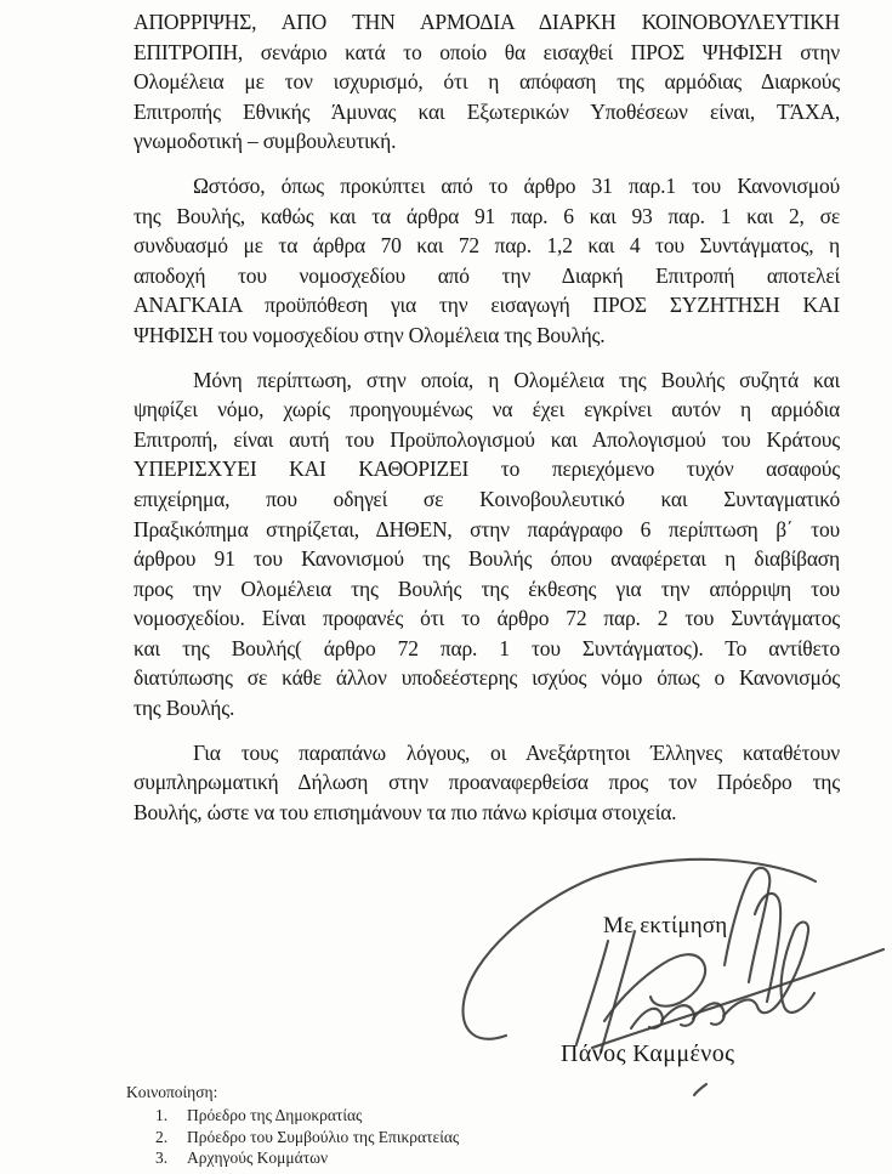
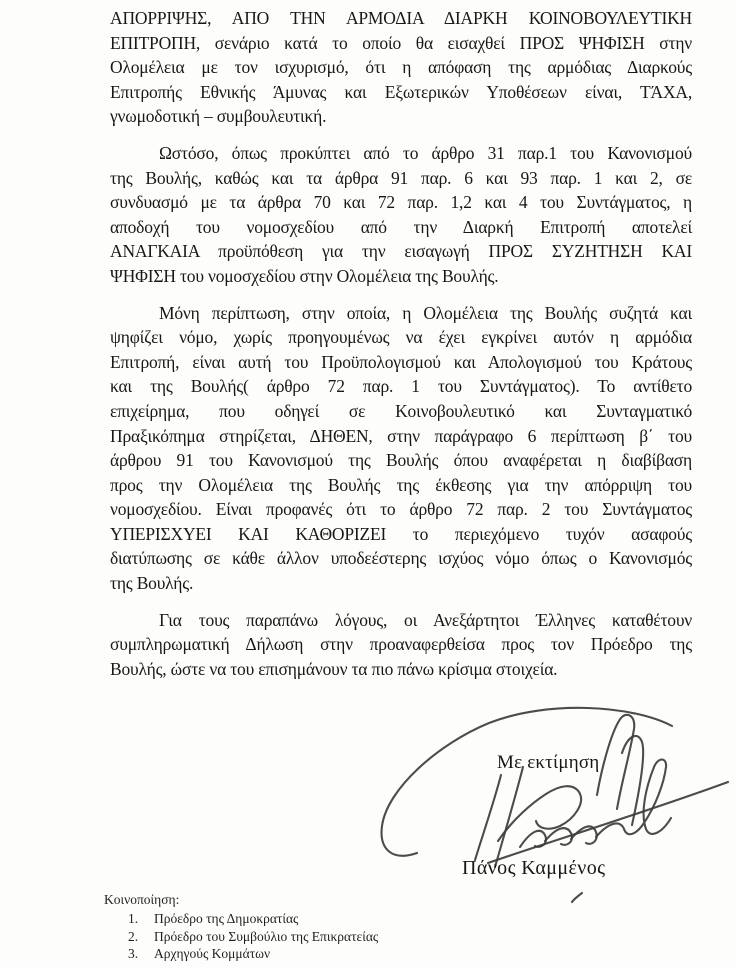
  ΑΠΟΡΡΙΨΗΣ, ΑΠΟ ΤΗΝ ΑΡΜΟΔΙΑ ΔΙΑΡΚΗ ΚΟΙΝΟΒΟΥΛΕΥΤΙΚΗ
  ΕΠΙΤΡΟΠΗ, σενάριο κατά το οποίο θα εισαχθεί ΠΡΟΣ ΨΗΦΙΣΗ στην
  Ολομέλεια με τον ισχυρισμό, ότι η απόφαση της αρμόδιας Διαρκούς
  Επιτροπής Εθνικής Άμυνας και Εξωτερικών Υποθέσεων είναι, ΤΆΧΑ,
  γνωμοδοτική – συμβουλευτική.
  Ωστόσο, όπως προκύπτει από το άρθρο 31 παρ.1 του Κανονισμού
  της Βουλής, καθώς και τα άρθρα 91 παρ. 6 και 93 παρ. 1 και 2, σε
  συνδυασμό με τα άρθρα 70 και 72 παρ. 1,2 και 4 του Συντάγματος, η
  αποδοχή του νομοσχεδίου από την Διαρκή Επιτροπή αποτελεί
  ΑΝΑΓΚΑΙΑ προϋπόθεση για την εισαγωγή ΠΡΟΣ ΣΥΖΗΤΗΣΗ ΚΑΙ
  ΨΗΦΙΣΗ του νομοσχεδίου στην Ολομέλεια της Βουλής.
  Μόνη περίπτωση, στην οποία, η Ολομέλεια της Βουλής συζητά και
  ψηφίζει νόμο, χωρίς προηγουμένως να έχει εγκρίνει αυτόν η αρμόδια
  Επιτροπή, είναι αυτή του Προϋπολογισμού και Απολογισμού του Κράτους
- ΥΠΕΡΙΣΧΥΕΙ ΚΑΙ ΚΑΘΟΡΙΖΕΙ το περιεχόμενο τυχόν ασαφούς
+ και της Βουλής( άρθρο 72 παρ. 1 του Συντάγματος). Το αντίθετο
  επιχείρημα, που οδηγεί σε Κοινοβουλευτικό και Συνταγματικό
  Πραξικόπημα στηρίζεται, ΔΗΘΕΝ, στην παράγραφο 6 περίπτωση β΄ του
  άρθρου 91 του Κανονισμού της Βουλής όπου αναφέρεται η διαβίβαση
  προς την Ολομέλεια της Βουλής της έκθεσης για την απόρριψη του
  νομοσχεδίου. Είναι προφανές ότι το άρθρο 72 παρ. 2 του Συντάγματος
- και της Βουλής( άρθρο 72 παρ. 1 του Συντάγματος). Το αντίθετο
+ ΥΠΕΡΙΣΧΥΕΙ ΚΑΙ ΚΑΘΟΡΙΖΕΙ το περιεχόμενο τυχόν ασαφούς
  διατύπωσης σε κάθε άλλον υποδεέστερης ισχύος νόμο όπως ο Κανονισμός
  της Βουλής.
  Για τους παραπάνω λόγους, οι Ανεξάρτητοι Έλληνες καταθέτουν
  συμπληρωματική Δήλωση στην προαναφερθείσα προς τον Πρόεδρο της
  Βουλής, ώστε να του επισημάνουν τα πιο πάνω κρίσιμα στοιχεία.
  Με εκτίμηση
  Πάνος Καμμένος
  Κοινοποίηση:
  1.
  Πρόεδρο της Δημοκρατίας
  2.
  Πρόεδρο του Συμβούλιο της Επικρατείας
  3.
  Αρχηγούς Κομμάτων
